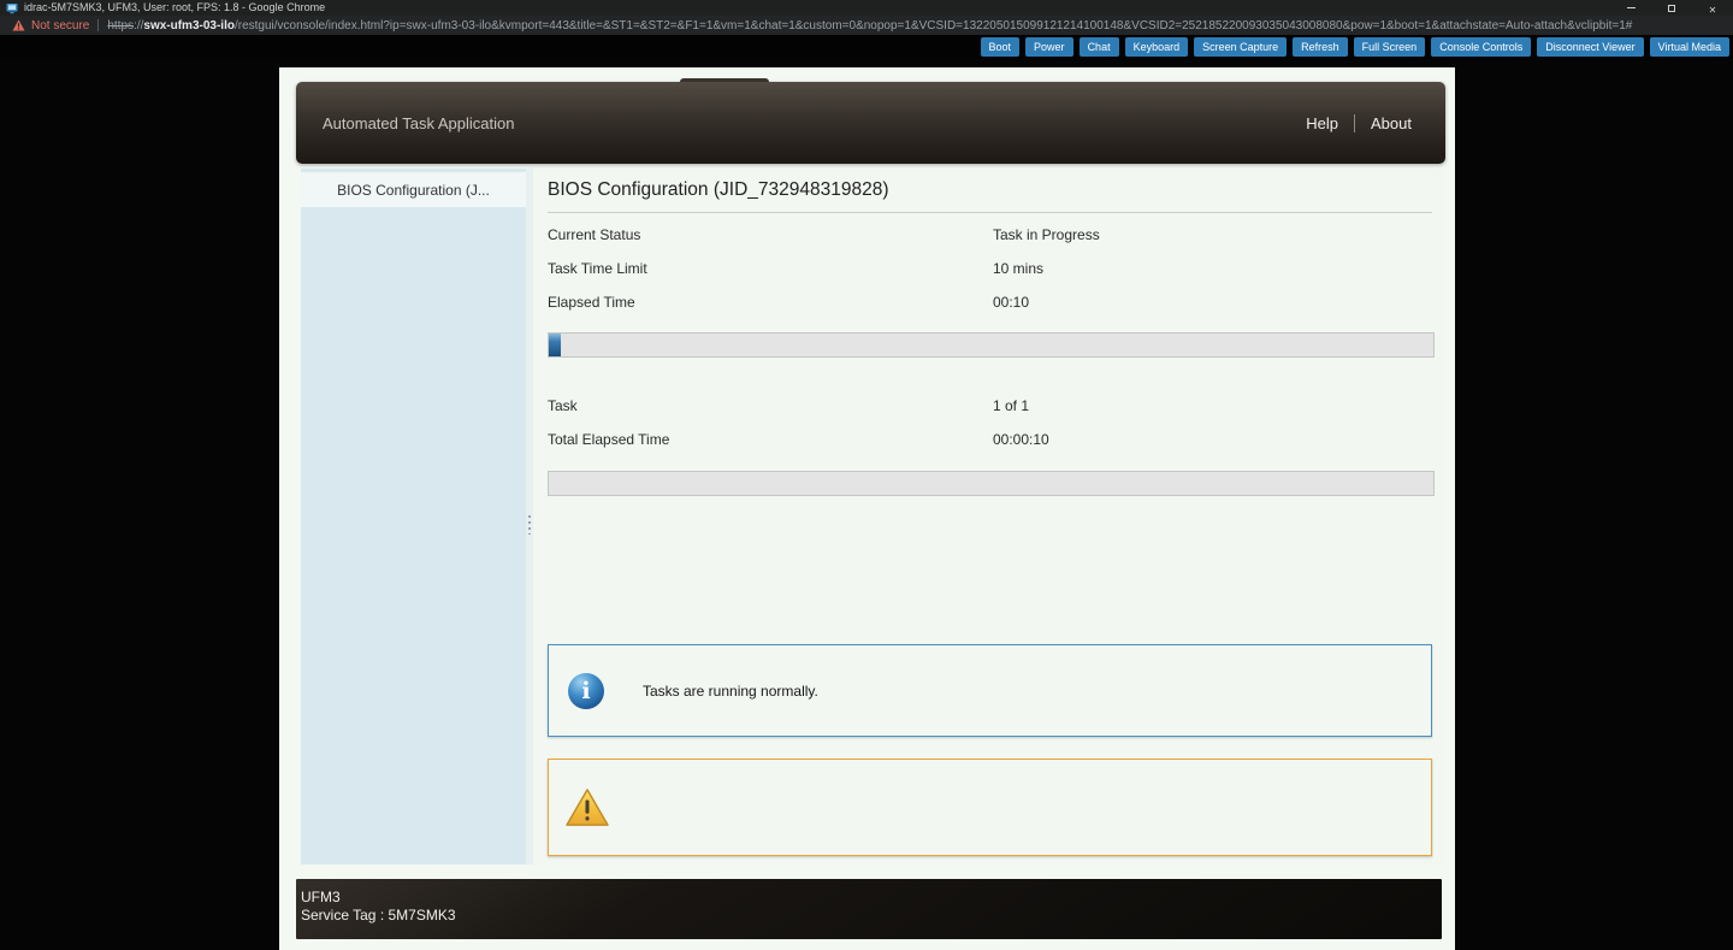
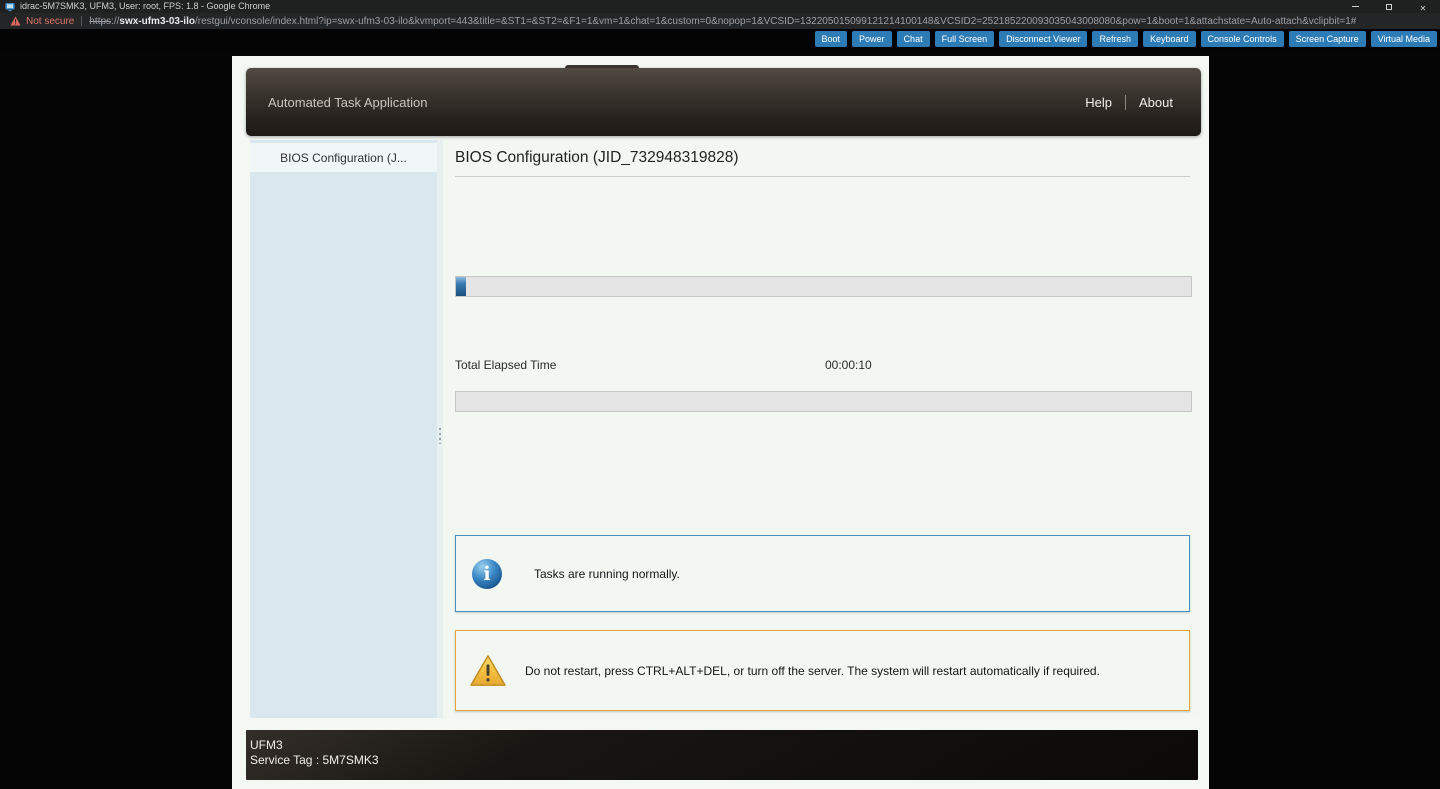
  idrac-5M7SMK3, UFM3, User: root, FPS: 1.8 - Google Chrome
  Not secure
  https://swx-ufm3-03-ilo/restgui/vconsole/index.html?ip=swx-ufm3-03-ilo&kvmport=443&title=&ST1=&ST2=&F1=1&vm=1&chat=1&custom=0&nopop=1&VCSID=132205015099121214100148&VCSID2=252185220093035043008080&pow=1&boot=1&attachstate=Auto-attach&vclipbit=1#
  Boot
  Power
  Chat
- Keyboard
+ Full Screen
- Screen Capture
+ Disconnect Viewer
  Refresh
- Full Screen
+ Keyboard
  Console Controls
- Disconnect Viewer
+ Screen Capture
  Virtual Media
  Automated Task Application
  Help
  About
  BIOS Configuration (J...
  BIOS Configuration (JID_732948319828)
- Current Status
- Task in Progress
- Task Time Limit
- 10 mins
- Elapsed Time
- 00:10
- Task
- 1 of 1
  Total Elapsed Time
  00:00:10
  i
  Tasks are running normally.
+ Do not restart, press CTRL+ALT+DEL, or turn off the server. The system will restart automatically if required.
  UFM3
  Service Tag : 5M7SMK3
